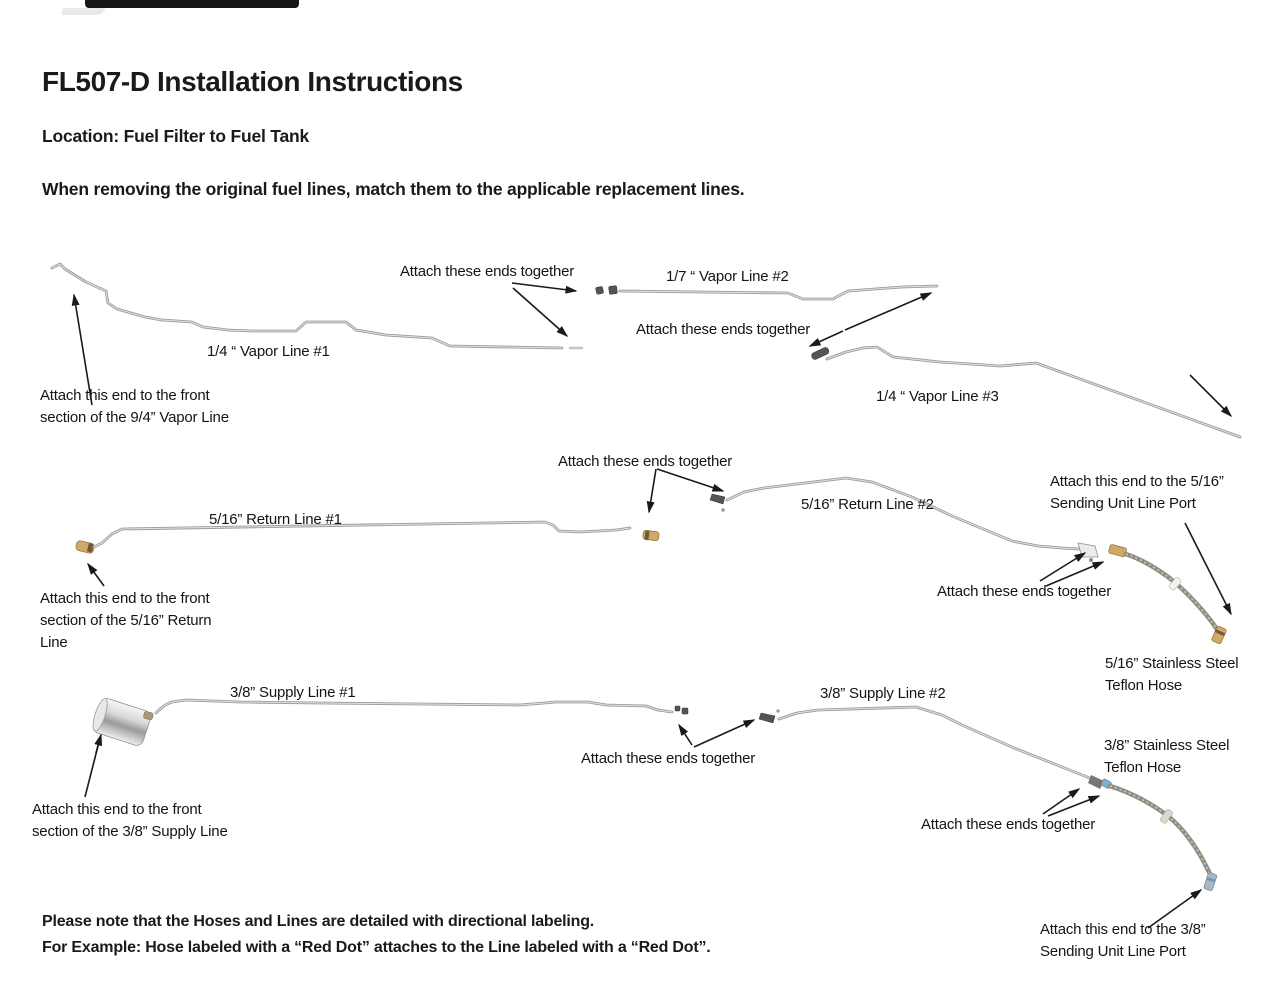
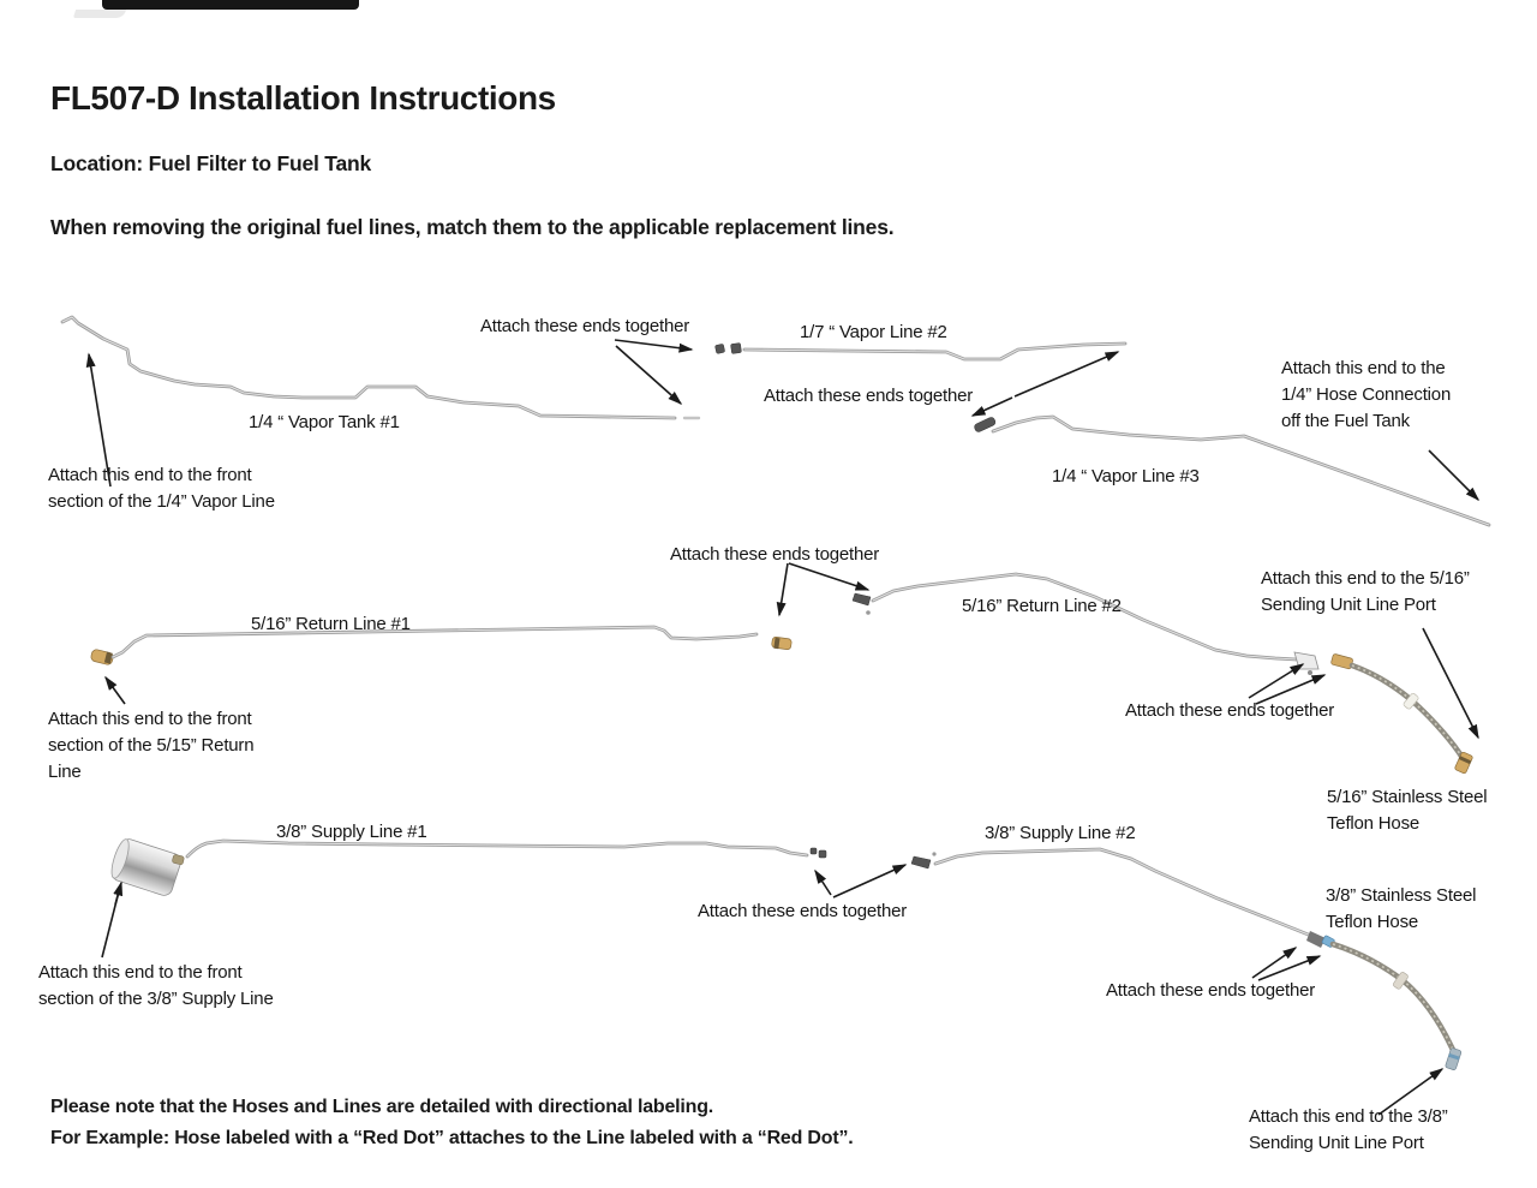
  FL507-D Installation Instructions
  Location: Fuel Filter to Fuel Tank
  When removing the original fuel lines, match them to the applicable replacement lines.
  Attach these ends together
- 1/4 “ Vapor Line #1
+ 1/4 “ Vapor Tank #1
  1/7 “ Vapor Line #2
  Attach these ends together
  1/4 “ Vapor Line #3
+ Attach this end to the
+ 1/4” Hose Connection
+ off the Fuel Tank
  Attach this end to the front
- section of the 9/4” Vapor Line
+ section of the 1/4” Vapor Line
  Attach these ends together
  5/16” Return Line #1
  5/16” Return Line #2
  Attach this end to the front
- section of the 5/16” Return
+ section of the 5/15” Return
  Line
  Attach this end to the 5/16”
  Sending Unit Line Port
  Attach these ends together
  5/16” Stainless Steel
  Teflon Hose
  3/8” Supply Line #1
  3/8” Supply Line #2
  Attach this end to the front
  section of the 3/8” Supply Line
  Attach these ends together
  3/8” Stainless Steel
  Teflon Hose
  Attach these ends together
  Attach this end to the 3/8”
  Sending Unit Line Port
  Please note that the Hoses and Lines are detailed with directional labeling.
  For Example: Hose labeled with a “Red Dot” attaches to the Line labeled with a “Red Dot”.
